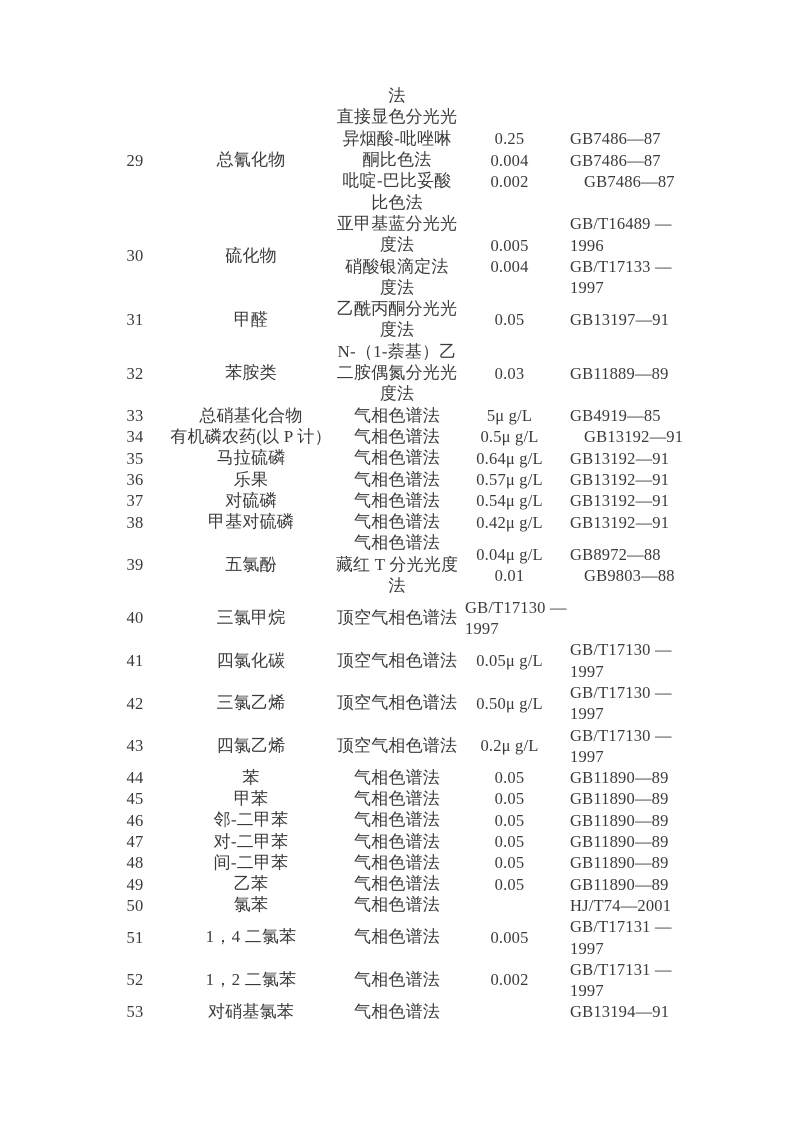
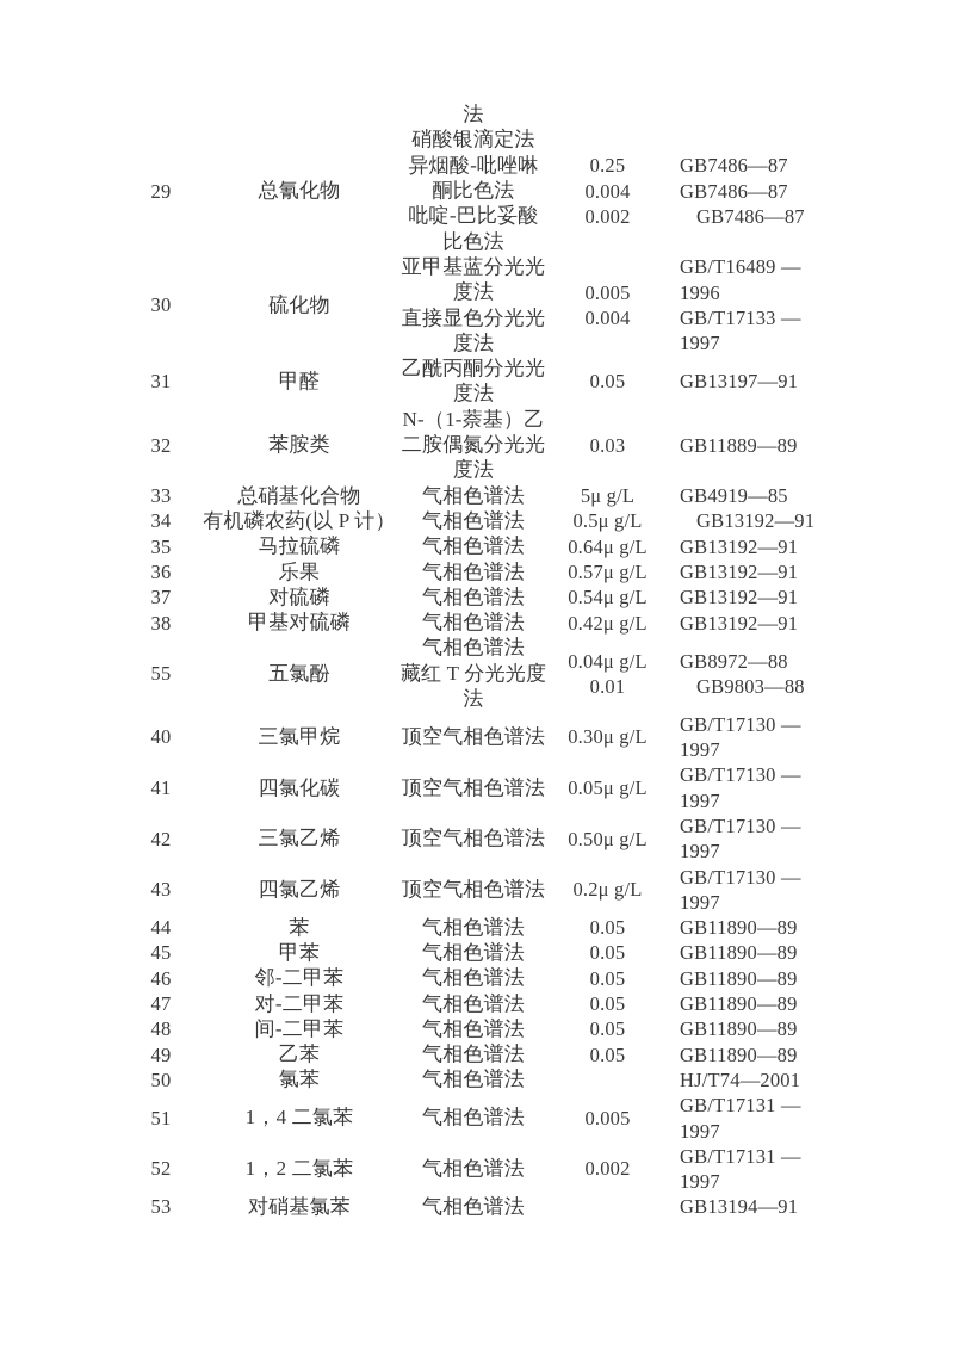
  法
  29
  总氰化物
- 直接显色分光光
+ 硝酸银滴定法
  异烟酸-吡唑啉
  酮比色法
  吡啶-巴比妥酸
  比色法
  0.25
  0.004
  0.002
  GB7486—87
  GB7486—87
  GB7486—87
  30
  硫化物
  亚甲基蓝分光光
  度法
- 硝酸银滴定法
+ 直接显色分光光
  度法
  0.005
  0.004
  GB/T16489 —
  1996
  GB/T17133 —
  1997
  31
  甲醛
  乙酰丙酮分光光
  度法
  0.05
  GB13197—91
  32
  苯胺类
  N-（1-萘基）乙
  二胺偶氮分光光
  度法
  0.03
  GB11889—89
  33
  总硝基化合物
  气相色谱法
  5μ g/L
  GB4919—85
  34
  有机磷农药(以 P 计）
  气相色谱法
  0.5μ g/L
  GB13192—91
  35
  马拉硫磷
  气相色谱法
  0.64μ g/L
  GB13192—91
  36
  乐果
  气相色谱法
  0.57μ g/L
  GB13192—91
  37
  对硫磷
  气相色谱法
  0.54μ g/L
  GB13192—91
  38
  甲基对硫磷
  气相色谱法
  0.42μ g/L
  GB13192—91
- 39
+ 55
  五氯酚
  气相色谱法
  藏红 T 分光光度
  法
  0.04μ g/L
  0.01
  GB8972—88
  GB9803—88
  40
  三氯甲烷
  顶空气相色谱法
+ 0.30μ g/L
  GB/T17130 —
  1997
  41
  四氯化碳
  顶空气相色谱法
  0.05μ g/L
  GB/T17130 —
  1997
  42
  三氯乙烯
  顶空气相色谱法
  0.50μ g/L
  GB/T17130 —
  1997
  43
  四氯乙烯
  顶空气相色谱法
  0.2μ g/L
  GB/T17130 —
  1997
  44
  苯
  气相色谱法
  0.05
  GB11890—89
  45
  甲苯
  气相色谱法
  0.05
  GB11890—89
  46
  邻-二甲苯
  气相色谱法
  0.05
  GB11890—89
  47
  对-二甲苯
  气相色谱法
  0.05
  GB11890—89
  48
  间-二甲苯
  气相色谱法
  0.05
  GB11890—89
  49
  乙苯
  气相色谱法
  0.05
  GB11890—89
  50
  氯苯
  气相色谱法
  HJ/T74—2001
  51
  1，4 二氯苯
  气相色谱法
  0.005
  GB/T17131 —
  1997
  52
  1，2 二氯苯
  气相色谱法
  0.002
  GB/T17131 —
  1997
  53
  对硝基氯苯
  气相色谱法
  GB13194—91
